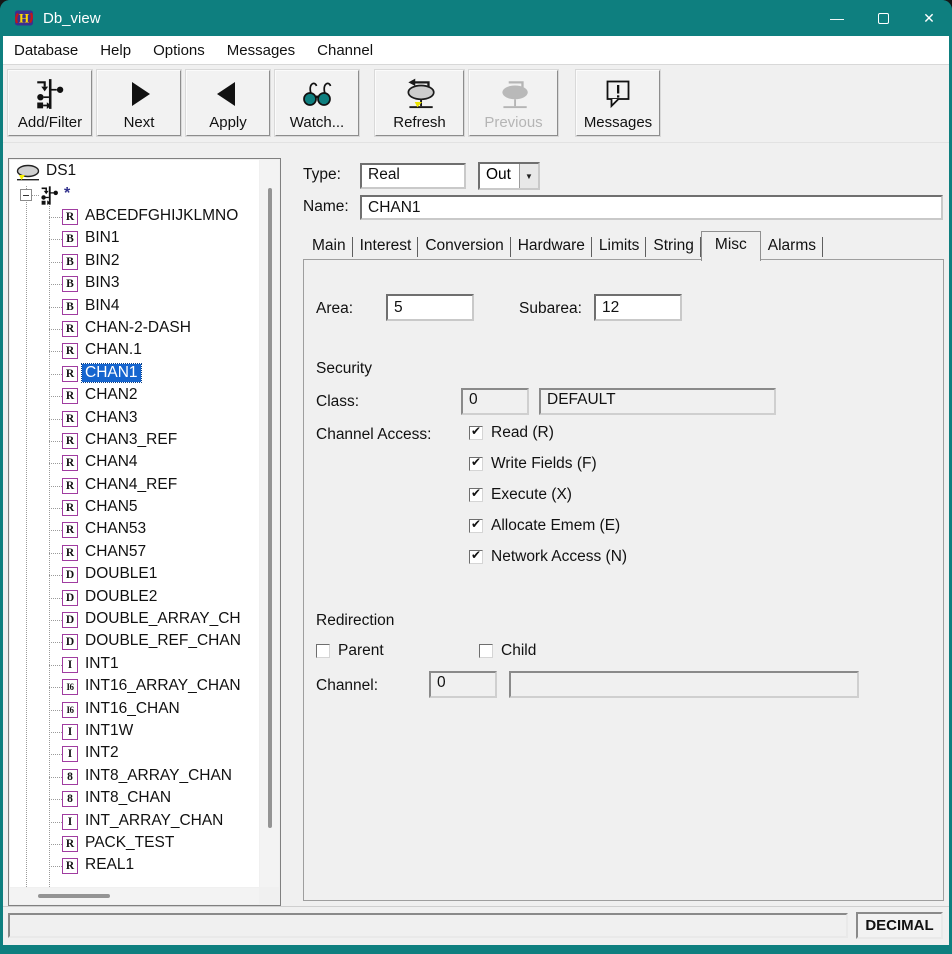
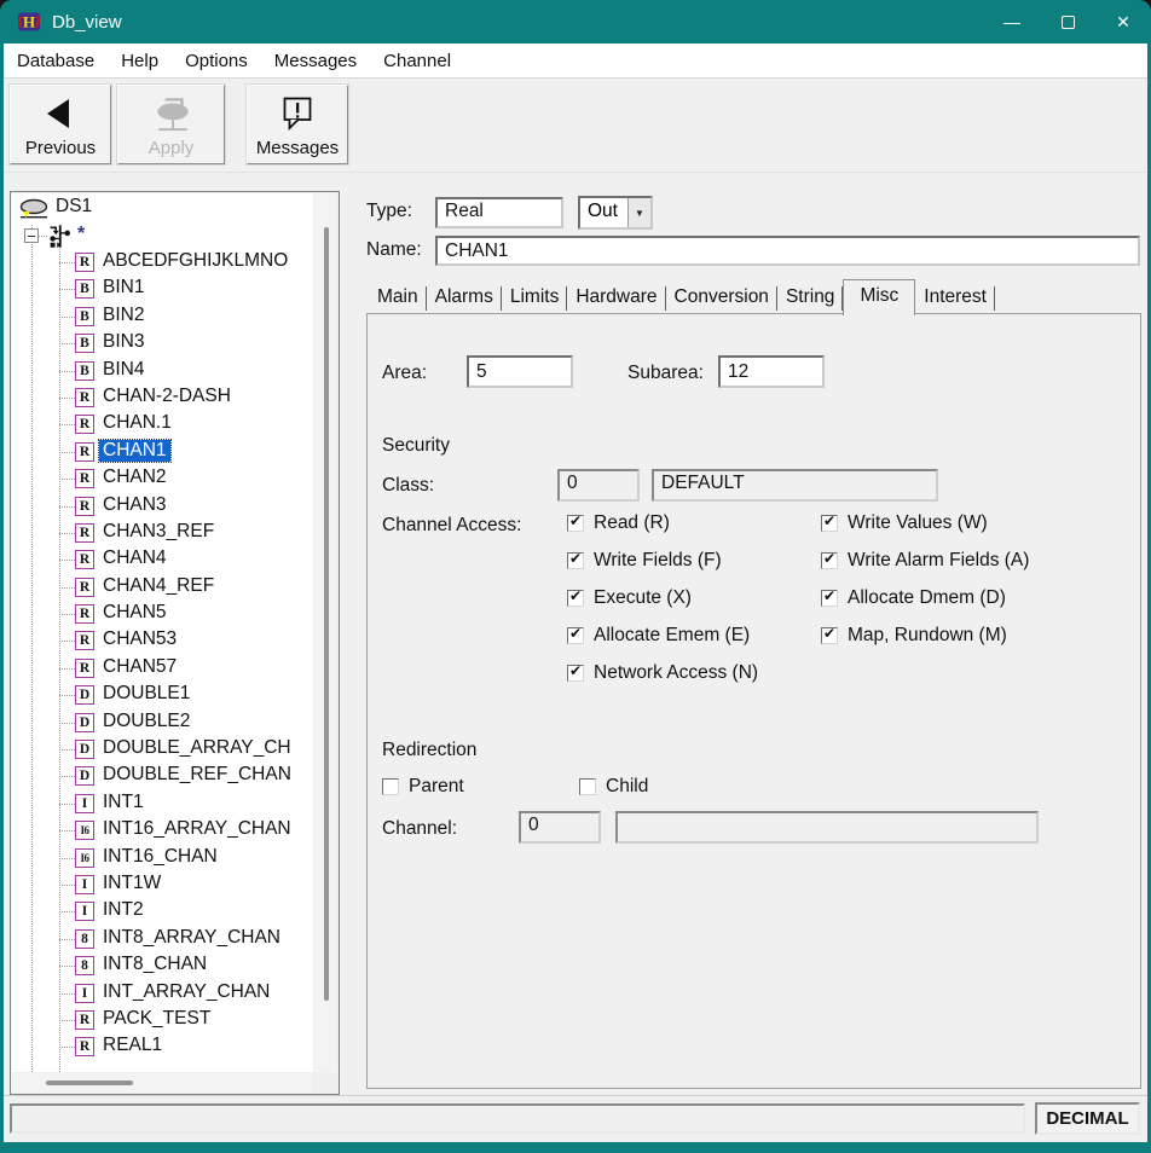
  H
  Db_view
  —
  ✕
  Database
  Help
  Options
  Messages
  Channel
- Add/Filter
- Next
- Apply
+ Previous
- Watch...
- Refresh
- Previous
+ Apply
  Messages
  DS1
  *
  R
  ABCEDFGHIJKLMNO
  B
  BIN1
  B
  BIN2
  B
  BIN3
  B
  BIN4
  R
  CHAN-2-DASH
  R
  CHAN.1
  R
  CHAN1
  R
  CHAN2
  R
  CHAN3
  R
  CHAN3_REF
  R
  CHAN4
  R
  CHAN4_REF
  R
  CHAN5
  R
  CHAN53
  R
  CHAN57
  D
  DOUBLE1
  D
  DOUBLE2
  D
  DOUBLE_ARRAY_CH
  D
  DOUBLE_REF_CHAN
  I
  INT1
  I6
  INT16_ARRAY_CHAN
  I6
  INT16_CHAN
  I
  INT1W
  I
  INT2
  8
  INT8_ARRAY_CHAN
  8
  INT8_CHAN
  I
  INT_ARRAY_CHAN
  R
  PACK_TEST
  R
  REAL1
  Type:
  Real
  Out
  ▼
  Name:
  CHAN1
  Main
- Interest
+ Alarms
- Conversion
+ Limits
  Hardware
- Limits
+ Conversion
  String
  Misc
- Alarms
+ Interest
  Area:
  5
  Subarea:
  12
  Security
  Class:
  0
  DEFAULT
  Channel Access:
  Read (R)
  Write Fields (F)
  Execute (X)
  Allocate Emem (E)
  Network Access (N)
+ Write Values (W)
+ Write Alarm Fields (A)
+ Allocate Dmem (D)
+ Map, Rundown (M)
  Redirection
  Parent
  Child
  Channel:
  0
  DECIMAL
